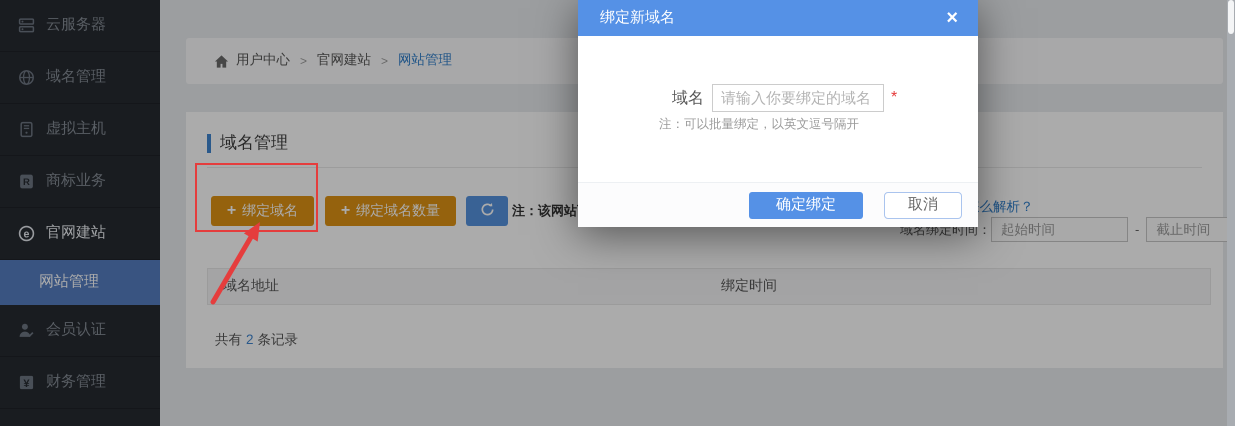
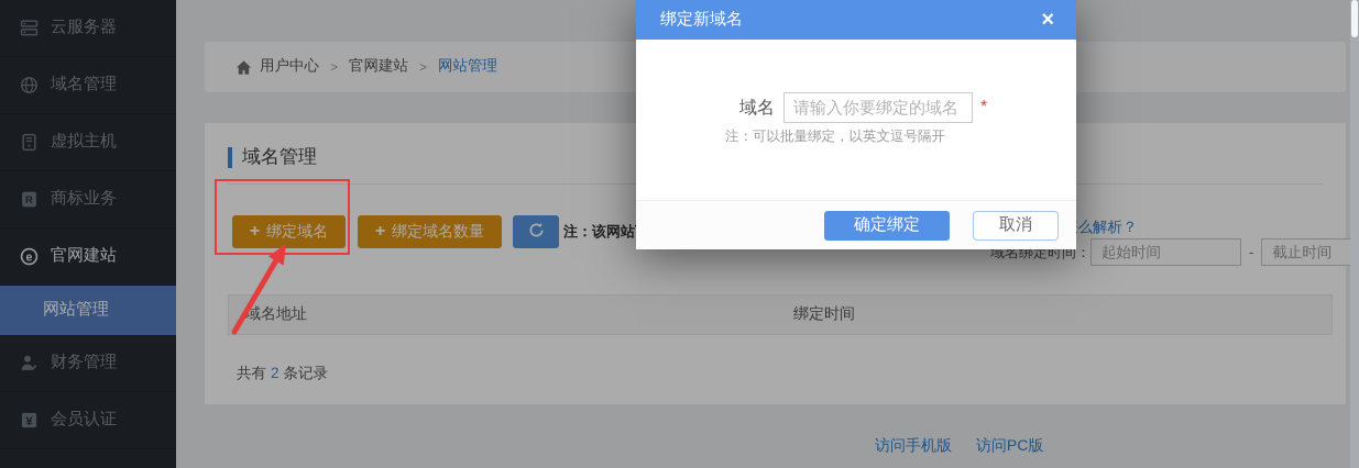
  云服务器
  域名管理
  虚拟主机
  R
  商标业务
  e
  官网建站
  网站管理
- 会员认证
+ 财务管理
  ¥
- 财务管理
+ 会员认证
  用户中心
  >
  官网建站
  >
  网站管理
  域名管理
  +
  绑定域名
  +
  绑定域名数量
  么解析？
  域名绑定时间：
  起始时间
  -
  截止时间
  域名地址
  绑定时间
  共有 2 条记录
+ 访问手机版 访问PC版
  绑定新域名
  ×
  域名
  请输入你要绑定的域名
  *
  注：可以批量绑定，以英文逗号隔开
  确定绑定
  取消
